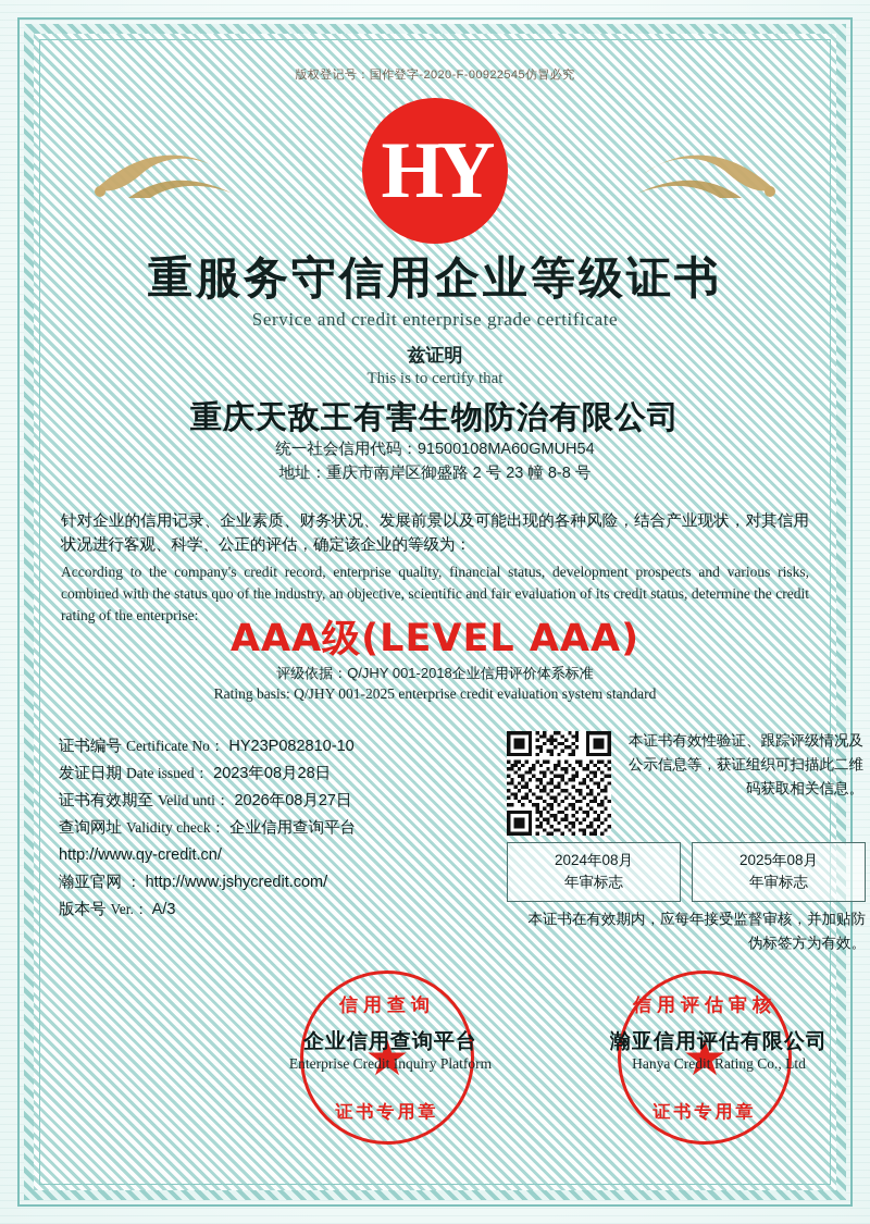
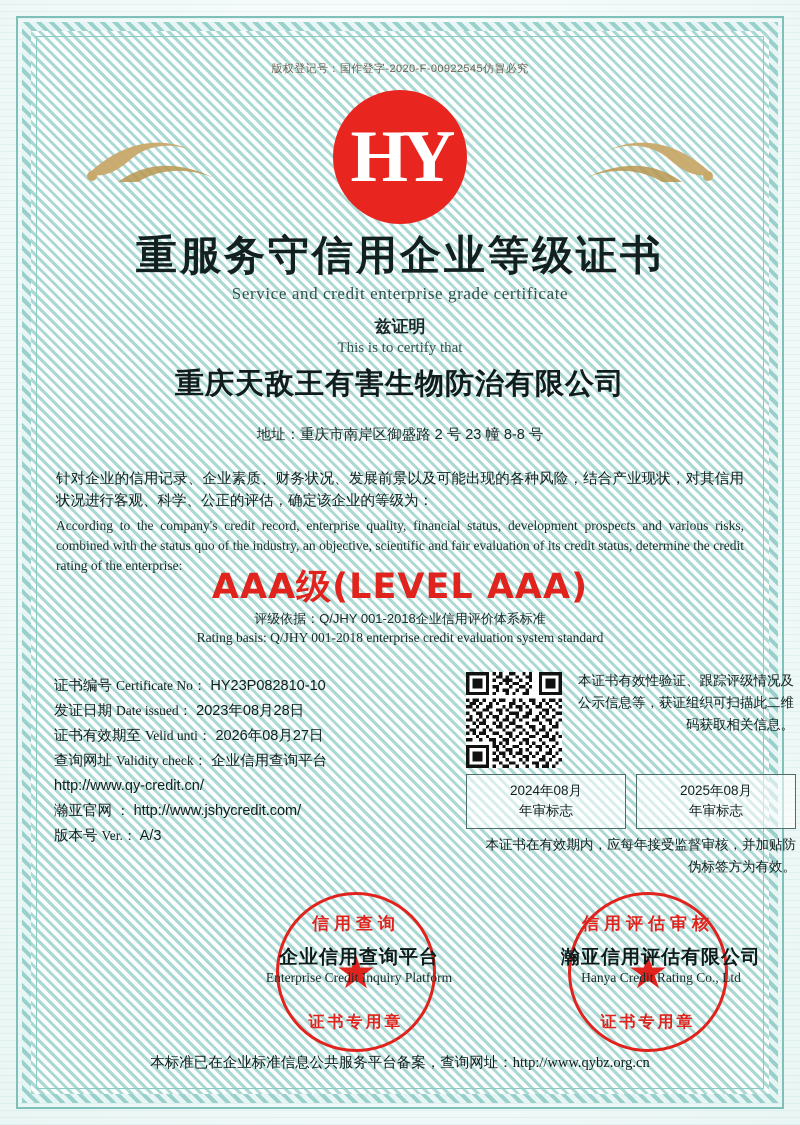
  版权登记号：国作登字-2020-F-00922545仿冒必究
  HY
  重服务守信用企业等级证书
  Service and credit enterprise grade certificate
  兹证明
  This is to certify that
  重庆天敌王有害生物防治有限公司
- 统一社会信用代码：91500108MA60GMUH54
  地址：重庆市南岸区御盛路 2 号 23 幢 8-8 号
  针对企业的信用记录、企业素质、财务状况、发展前景以及可能出现的各种风险，结合产业现状，对其信用状况进行客观、科学、公正的评估，确定该企业的等级为：
  According to the company's credit record, enterprise quality, financial status, development prospects and various risks, combined with the status quo of the industry, an objective, scientific and fair evaluation of its credit status, determine the credit rating of the enterprise:
  AAA级(LEVEL AAA)
  评级依据：Q/JHY 001-2018企业信用评价体系标准
- Rating basis: Q/JHY 001-2025 enterprise credit evaluation system standard
+ Rating basis: Q/JHY 001-2018 enterprise credit evaluation system standard
  证书编号 Certificate No： HY23P082810-10
  发证日期 Date issued： 2023年08月28日
  证书有效期至 Velid unti： 2026年08月27日
  查询网址 Validity check： 企业信用查询平台
  http://www.qy-credit.cn/
  瀚亚官网 ： http://www.jshycredit.com/
  版本号 Ver.： A/3
  本证书有效性验证、跟踪评级情况及公示信息等，获证组织可扫描此二维码获取相关信息。
  2024年08月
  年审标志
  2025年08月
  年审标志
  本证书在有效期内，应每年接受监督审核，并加贴防伪标签方为有效。
  信用查询
  ★
  证书专用章
  信用评估审核
  ★
  证书专用章
  企业信用查询平台
  Enterprise Credit Inquiry Platform
  瀚亚信用评估有限公司
  Hanya Credit Rating Co., Ltd
+ 本标准已在企业标准信息公共服务平台备案，查询网址：http://www.qybz.org.cn
